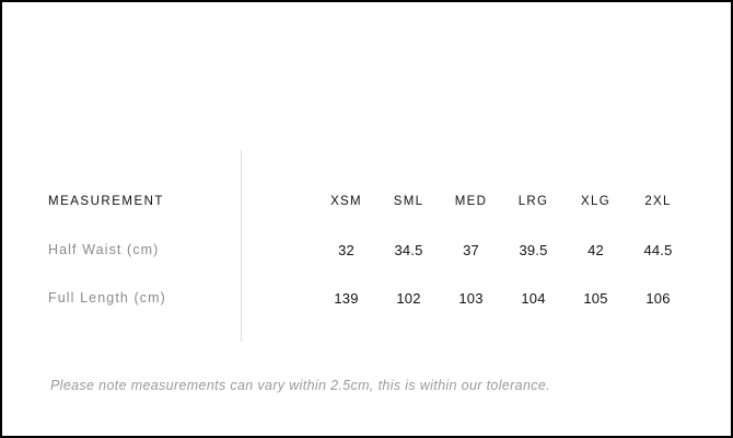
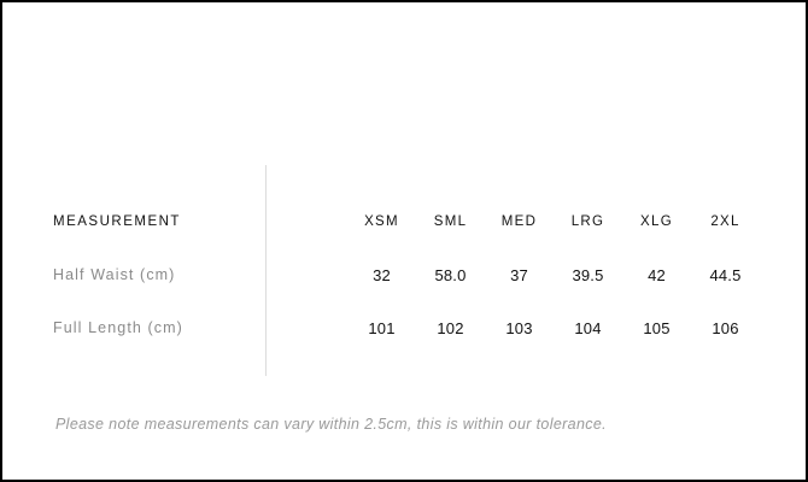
  MEASUREMENT	XSM	SML	MED	LRG	XLG	2XL
- Half Waist (cm)	32	34.5	37	39.5	42	44.5
+ Half Waist (cm)	32	58.0	37	39.5	42	44.5
- Full Length (cm)	139	102	103	104	105	106
+ Full Length (cm)	101	102	103	104	105	106
  Please note measurements can vary within 2.5cm, this is within our tolerance.
